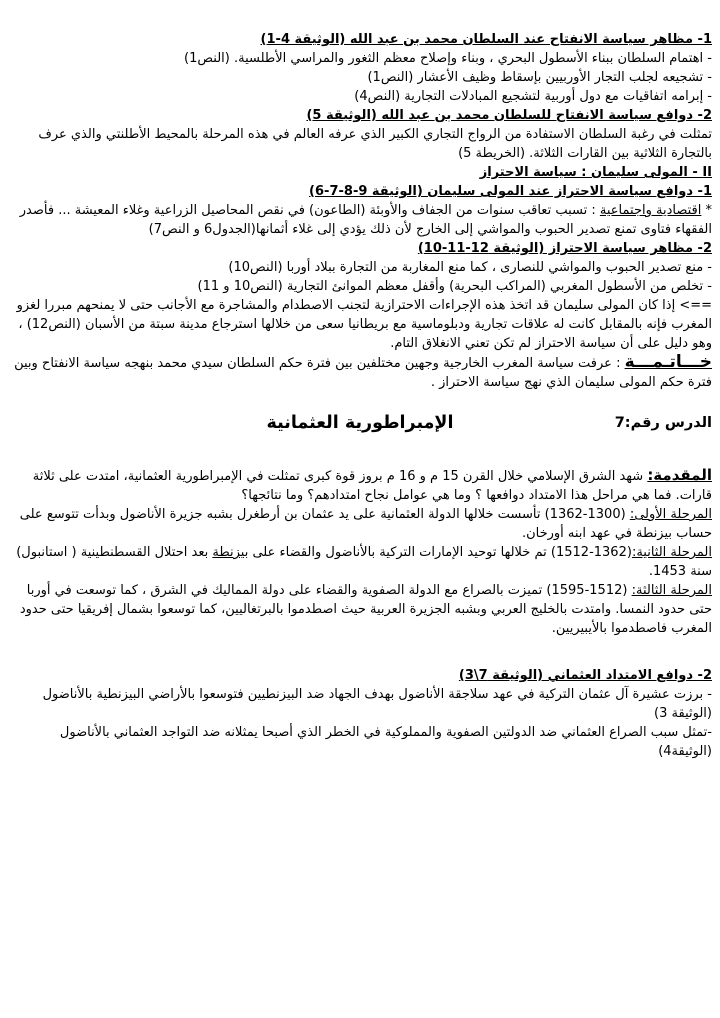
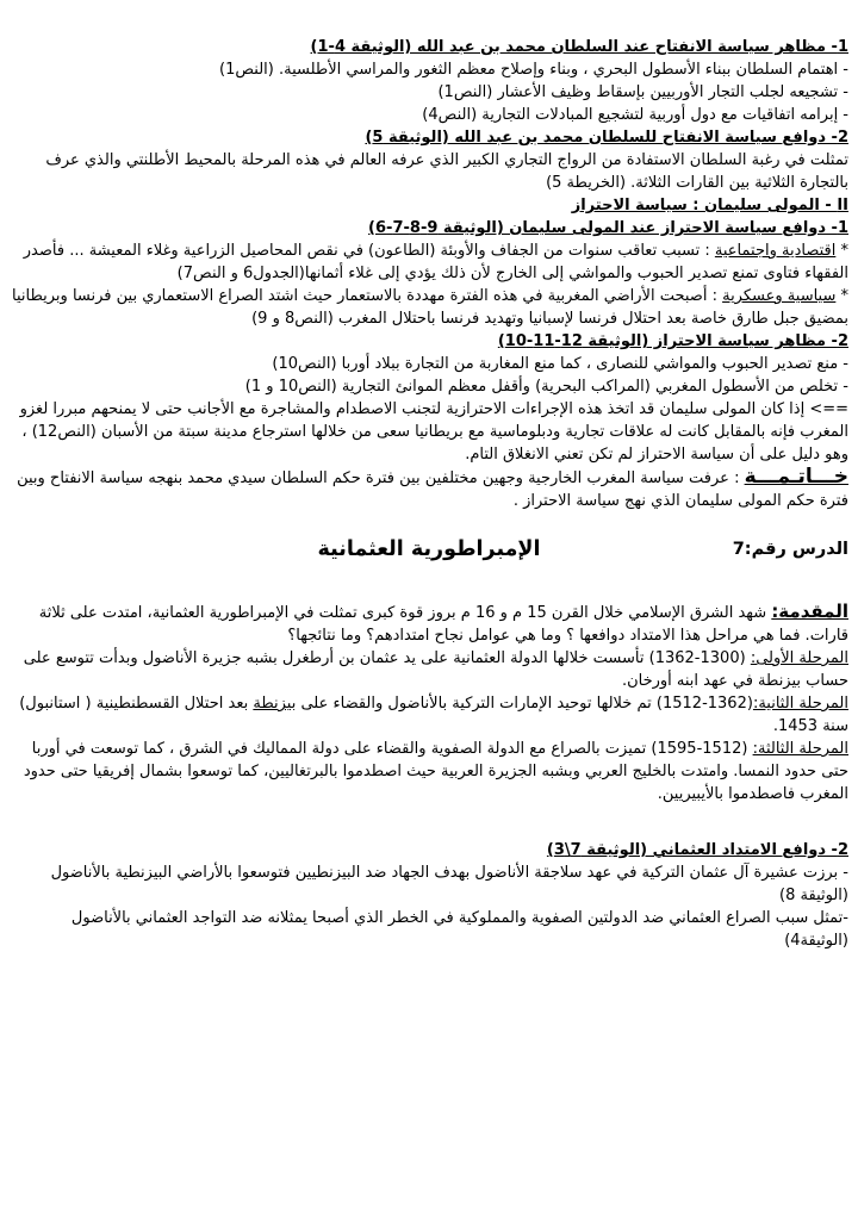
  1- مظاهر سياسة الانفتاح عند السلطان محمد بن عبد الله (الوثيقة 4-1)
  - اهتمام السلطان ببناء الأسطول البحري ، وبناء وإصلاح معظم الثغور والمراسي الأطلسية. (النص1)
  - تشجيعه لجلب التجار الأوربيين بإسقاط وظيف الأعشار (النص1)
  - إبرامه اتفاقيات مع دول أوربية لتشجيع المبادلات التجارية (النص4)
  2- دوافع سياسة الانفتاح للسلطان محمد بن عبد الله (الوثيقة 5)
  تمثلت في رغبة السلطان الاستفادة من الرواج التجاري الكبير الذي عرفه العالم في هذه المرحلة بالمحيط الأطلنتي والذي عرف بالتجارة الثلاثية بين القارات الثلاثة. (الخريطة 5)
  II - المولى سليمان : سياسة الاحتراز
  1- دوافع سياسة الاحتراز عند المولى سليمان (الوثيقة 9-8-7-6)
  * اقتصادية واجتماعية : تسبب تعاقب سنوات من الجفاف والأوبئة (الطاعون) في نقص المحاصيل الزراعية وغلاء المعيشة ... فأصدر الفقهاء فتاوى تمنع تصدير الحبوب والمواشي إلى الخارج لأن ذلك يؤدي إلى غلاء أثمانها(الجدول6 و النص7)
+ * سياسية وعسكرية : أصبحت الأراضي المغربية في هذه الفترة مهددة بالاستعمار حيث اشتد الصراع الاستعماري بين فرنسا وبريطانيا بمضيق جبل طارق خاصة بعد احتلال فرنسا لإسبانيا وتهديد فرنسا باحتلال المغرب (النص8 و 9)
  2- مظاهر سياسة الاحتراز (الوثيقة 12-11-10)
  - منع تصدير الحبوب والمواشي للنصارى ، كما منع المغاربة من التجارة ببلاد أوربا (النص10)
- - تخلص من الأسطول المغربي (المراكب البحرية) وأقفل معظم الموانئ التجارية (النص10 و 11)
+ - تخلص من الأسطول المغربي (المراكب البحرية) وأقفل معظم الموانئ التجارية (النص10 و 1)
  ==> إذا كان المولى سليمان قد اتخذ هذه الإجراءات الاحترازية لتجنب الاصطدام والمشاجرة مع الأجانب حتى لا يمنحهم مبررا لغزو المغرب فإنه بالمقابل كانت له علاقات تجارية ودبلوماسية مع بريطانيا سعى من خلالها استرجاع مدينة سبتة من الأسبان (النص12) ، وهو دليل على أن سياسة الاحتراز لم تكن تعني الانغلاق التام.
  خـــاتـمـــة : عرفت سياسة المغرب الخارجية وجهين مختلفين بين فترة حكم السلطان سيدي محمد بنهجه سياسة الانفتاح وبين فترة حكم المولى سليمان الذي نهج سياسة الاحتراز .
  الدرس رقم:7
  الإمبراطورية العثمانية
  المقدمة: شهد الشرق الإسلامي خلال القرن 15 م و 16 م بروز قوة كبرى تمثلت في الإمبراطورية العثمانية، امتدت على ثلاثة قارات. فما هي مراحل هذا الامتداد دوافعها ؟ وما هي عوامل نجاح امتدادهم؟ وما نتائجها؟
  المرحلة الأولى: (1300-1362) تأسست خلالها الدولة العثمانية على يد عثمان بن أرطغرل بشبه جزيرة الأناضول وبدأت تتوسع على حساب بيزنطة في عهد ابنه أورخان.
  المرحلة الثانية:(1362-1512) تم خلالها توحيد الإمارات التركية بالأناضول والقضاء على بيزنطة بعد احتلال القسطنطينية ( استانبول) سنة 1453.
  المرحلة الثالثة: (1512-1595) تميزت بالصراع مع الدولة الصفوية والقضاء على دولة المماليك في الشرق ، كما توسعت في أوربا حتى حدود النمسا. وامتدت بالخليج العربي وبشبه الجزيرة العربية حيث اصطدموا بالبرتغاليين، كما توسعوا بشمال إفريقيا حتى حدود المغرب فاصطدموا بالأيبيريين.
  2- دوافع الامتداد العثماني (الوثيقة 7\3)
- - برزت عشيرة آل عثمان التركية في عهد سلاجقة الأناضول بهدف الجهاد ضد البيزنطيين فتوسعوا بالأراضي البيزنطية بالأناضول (الوثيقة 3)
+ - برزت عشيرة آل عثمان التركية في عهد سلاجقة الأناضول بهدف الجهاد ضد البيزنطيين فتوسعوا بالأراضي البيزنطية بالأناضول (الوثيقة 8)
  -تمثل سبب الصراع العثماني ضد الدولتين الصفوية والمملوكية في الخطر الذي أصبحا يمثلانه ضد التواجد العثماني بالأناضول (الوثيقة4)
